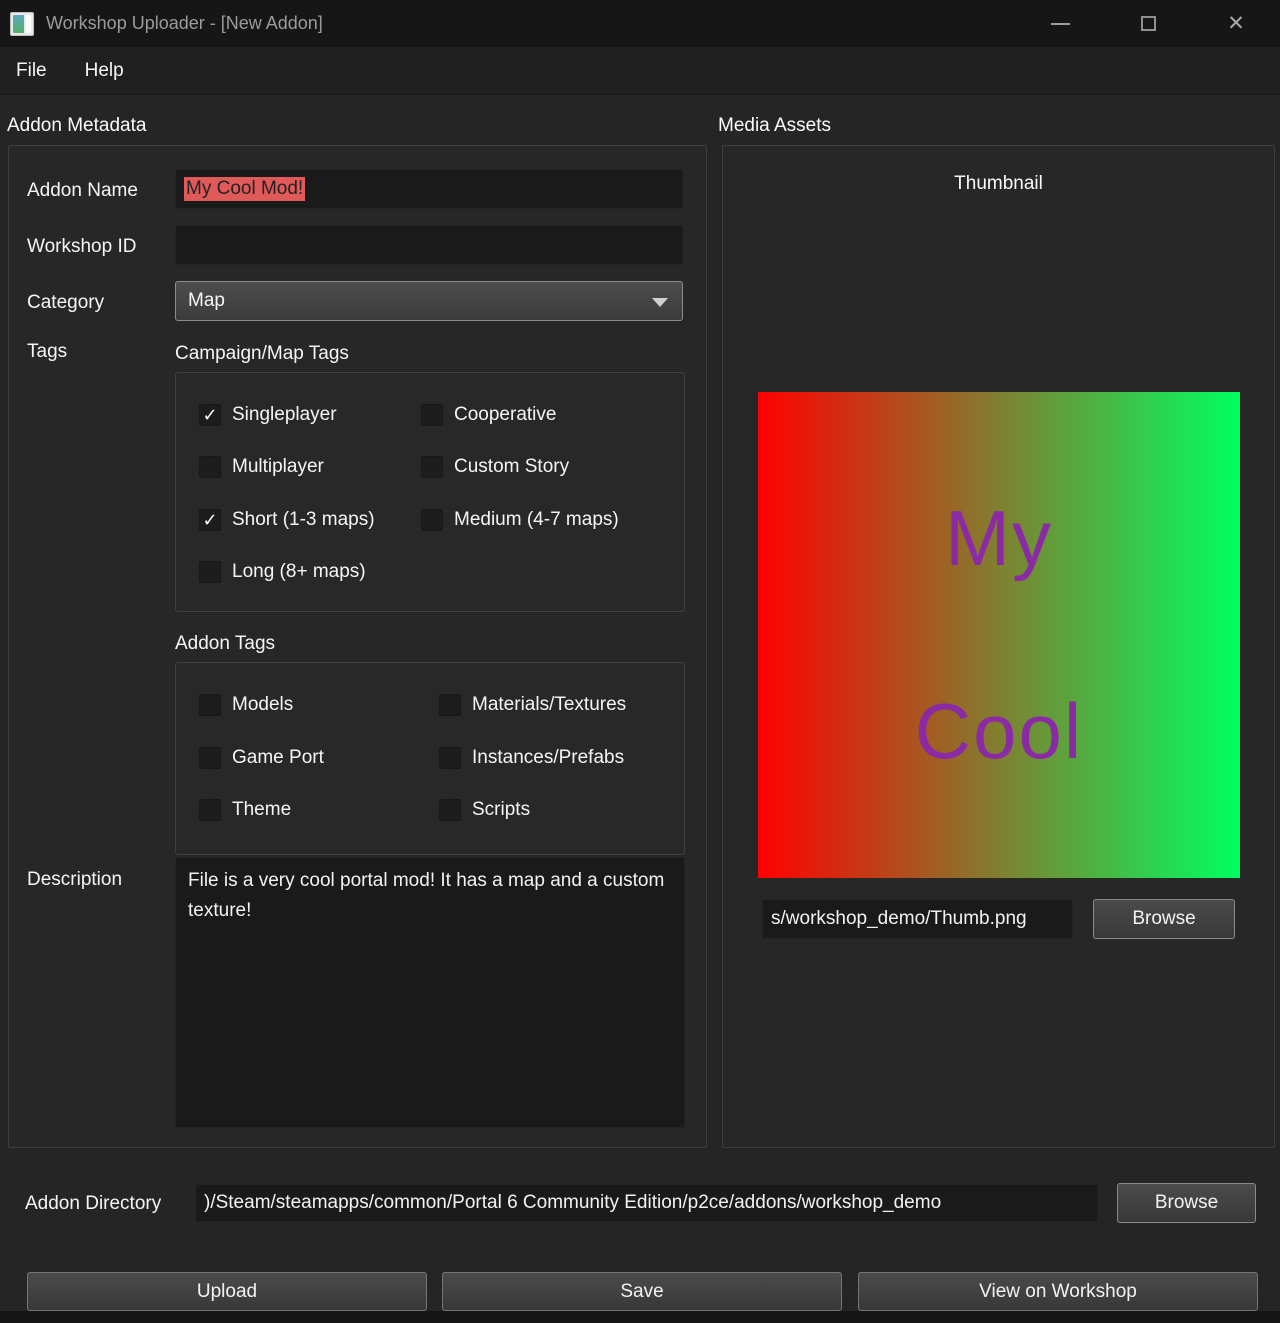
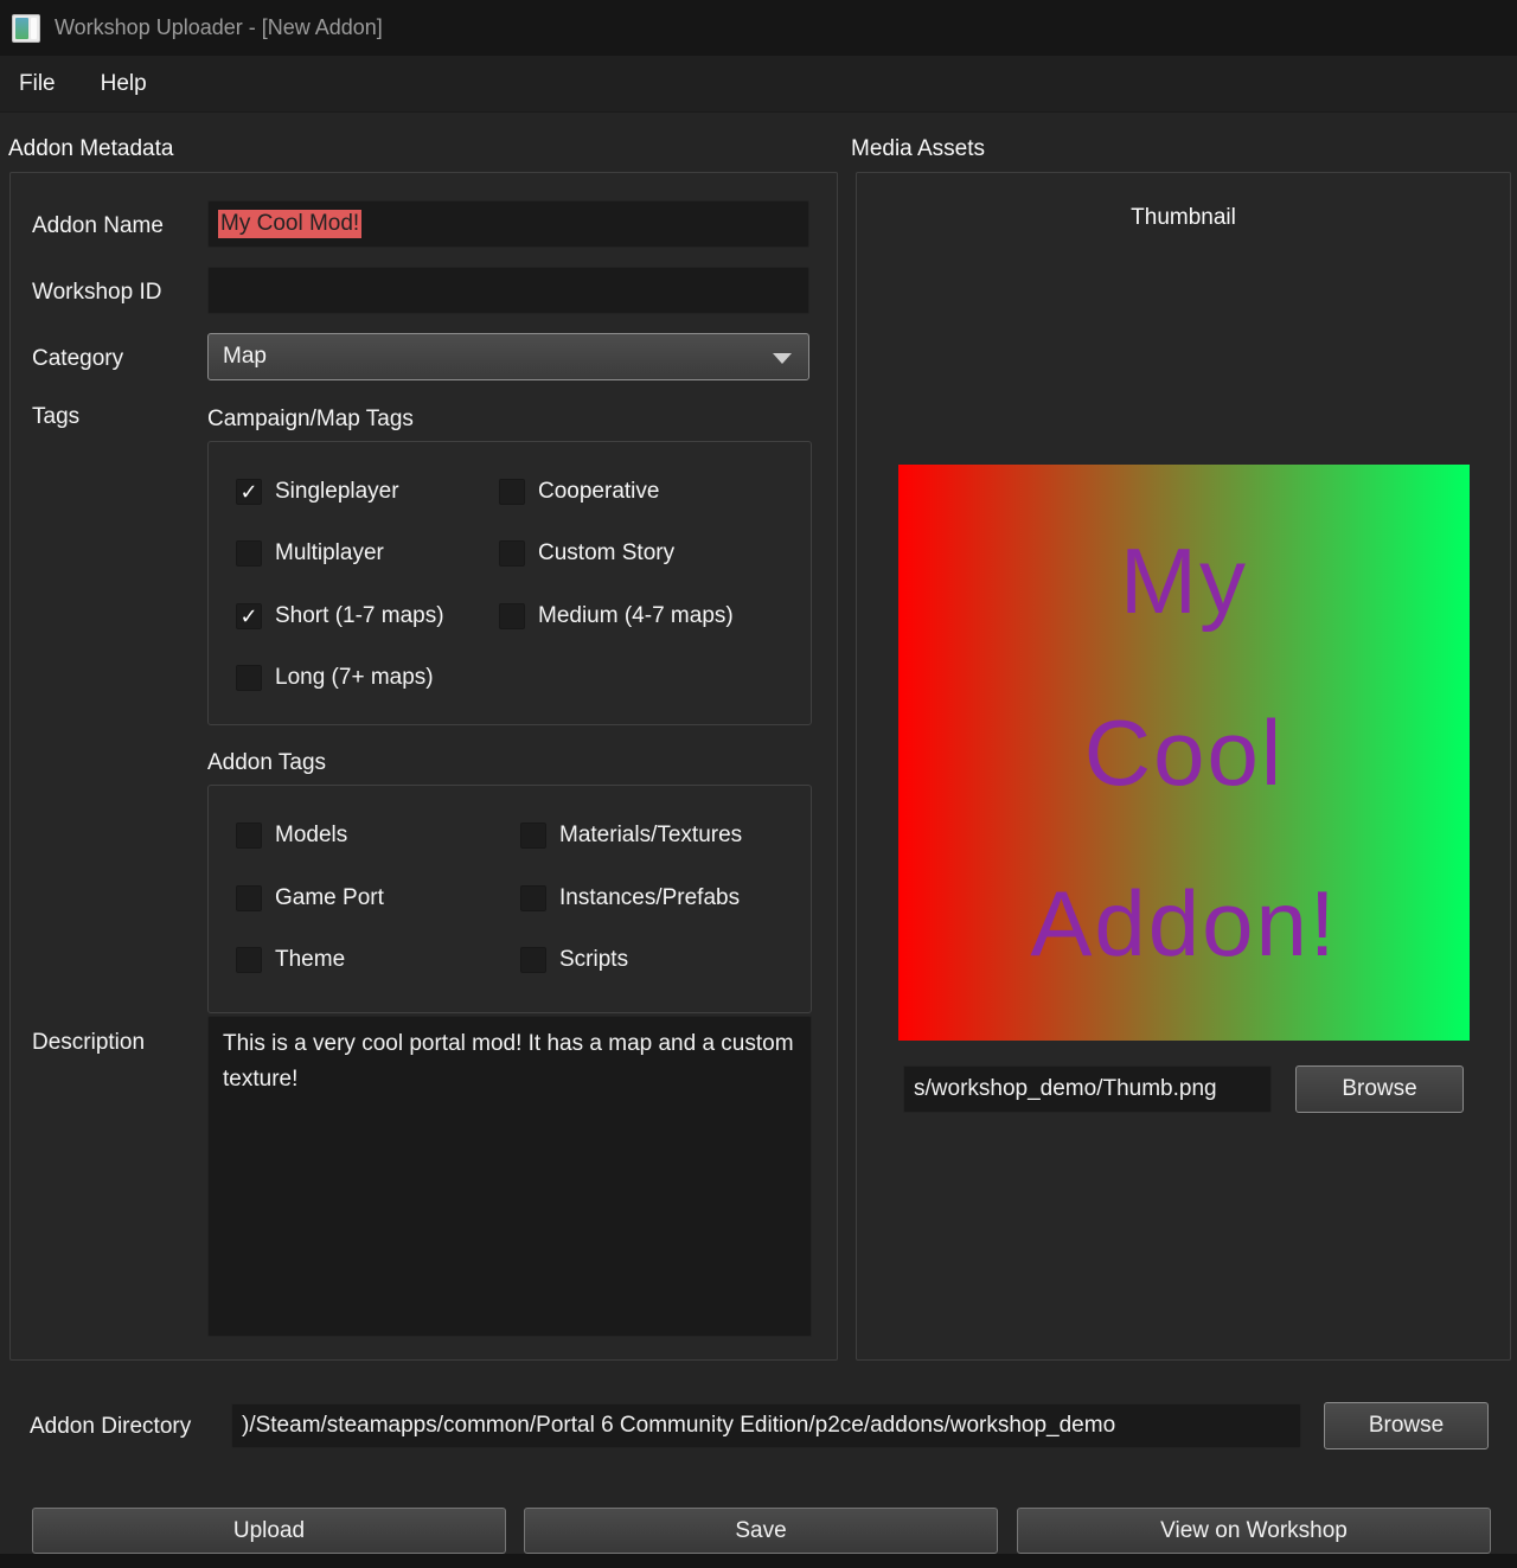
  Workshop Uploader - [New Addon]
- ✕
  File
  Help
  Addon Metadata
  Addon Name
  My Cool Mod!
  Workshop ID
  Category
  Map
  Tags
  Campaign/Map Tags
  Singleplayer
  Cooperative
  Multiplayer
  Custom Story
- Short (1-3 maps)
+ Short (1-7 maps)
  Medium (4-7 maps)
- Long (8+ maps)
+ Long (7+ maps)
  Addon Tags
  Models
  Materials/Textures
  Game Port
  Instances/Prefabs
  Theme
  Scripts
  Description
- File is a very cool portal mod! It has a map and a custom texture!
+ This is a very cool portal mod! It has a map and a custom texture!
  Media Assets
  Thumbnail
  My
  Cool
+ Addon!
  s/workshop_demo/Thumb.png
  Browse
  Addon Directory
  )/Steam/steamapps/common/Portal 6 Community Edition/p2ce/addons/workshop_demo
  Browse
  Upload
  Save
  View on Workshop
